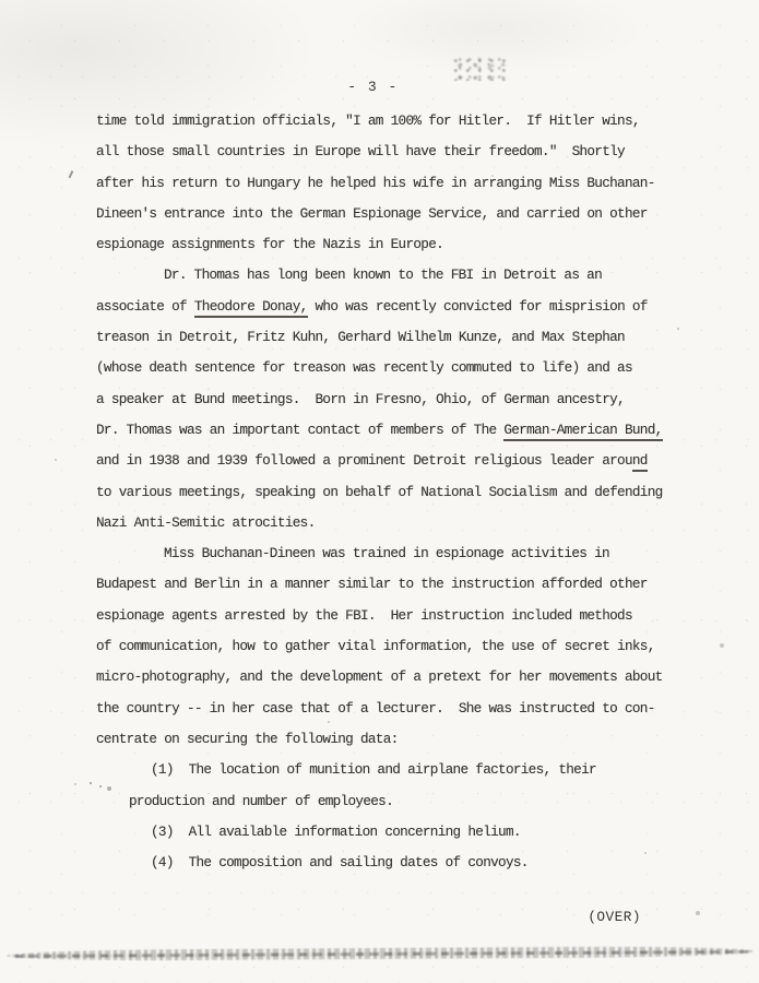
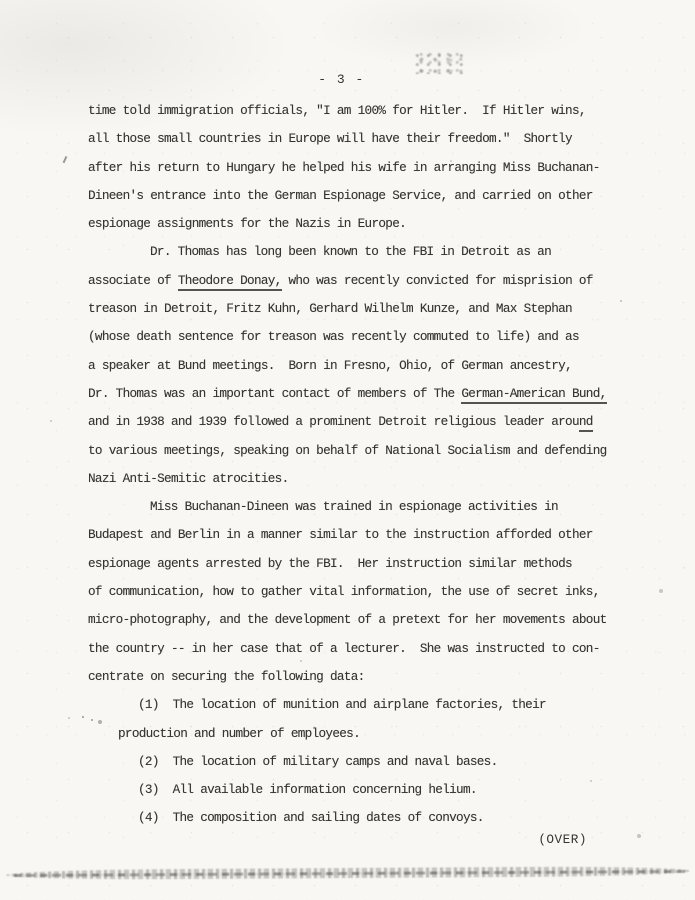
  - 3 -
  time told immigration officials, "I am 100% for Hitler. If Hitler wins,
  all those small countries in Europe will have their freedom." Shortly
  after his return to Hungary he helped his wife in arranging Miss Buchanan-
  Dineen's entrance into the German Espionage Service, and carried on other
  espionage assignments for the Nazis in Europe.
  Dr. Thomas has long been known to the FBI in Detroit as an
  associate of Theodore Donay, who was recently convicted for misprision of
  treason in Detroit, Fritz Kuhn, Gerhard Wilhelm Kunze, and Max Stephan
  (whose death sentence for treason was recently commuted to life) and as
  a speaker at Bund meetings. Born in Fresno, Ohio, of German ancestry,
  Dr. Thomas was an important contact of members of The German-American Bund,
  and in 1938 and 1939 followed a prominent Detroit religious leader around
  to various meetings, speaking on behalf of National Socialism and defending
  Nazi Anti-Semitic atrocities.
  Miss Buchanan-Dineen was trained in espionage activities in
  Budapest and Berlin in a manner similar to the instruction afforded other
- espionage agents arrested by the FBI. Her instruction included methods
+ espionage agents arrested by the FBI. Her instruction similar methods
  of communication, how to gather vital information, the use of secret inks,
  micro-photography, and the development of a pretext for her movements about
  the country -- in her case that of a lecturer. She was instructed to con-
  centrate on securing the following data:
  (1) The location of munition and airplane factories, their
  production and number of employees.
+ (2) The location of military camps and naval bases.
  (3) All available information concerning helium.
  (4) The composition and sailing dates of convoys.
  (OVER)
